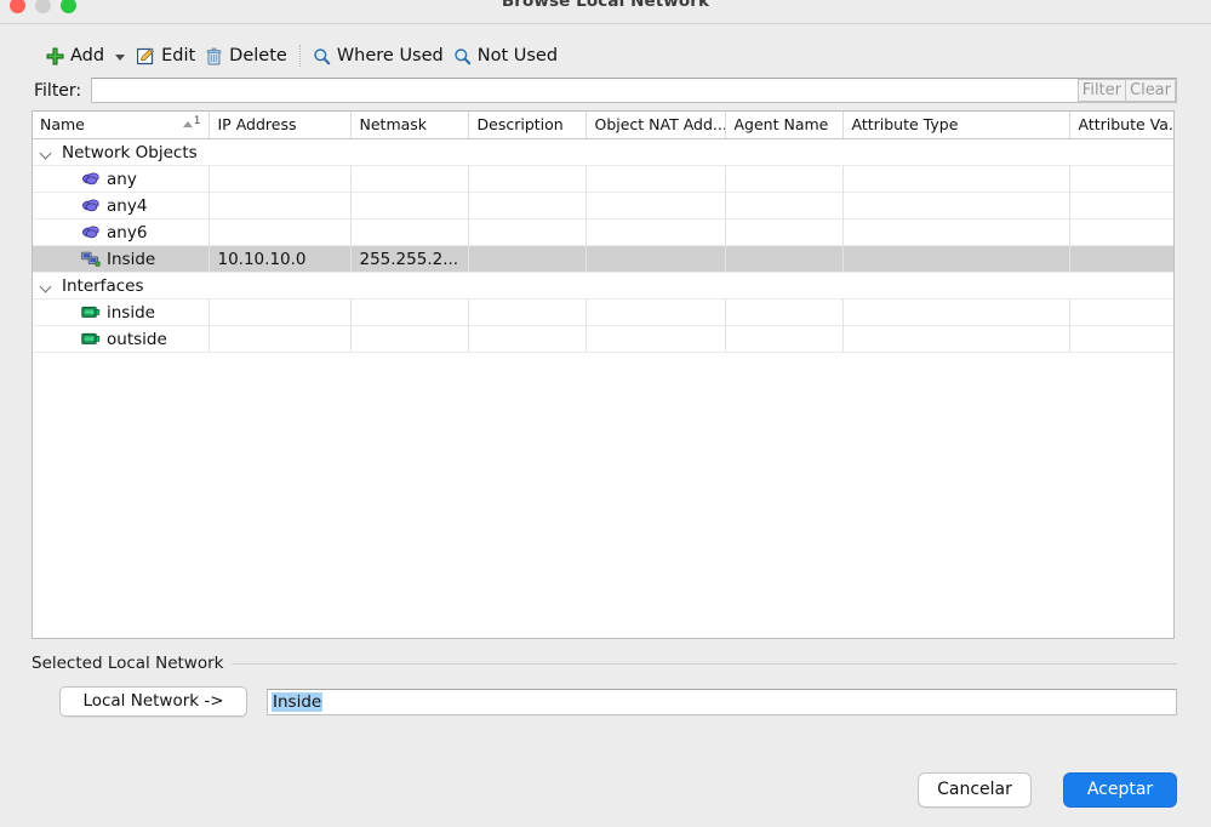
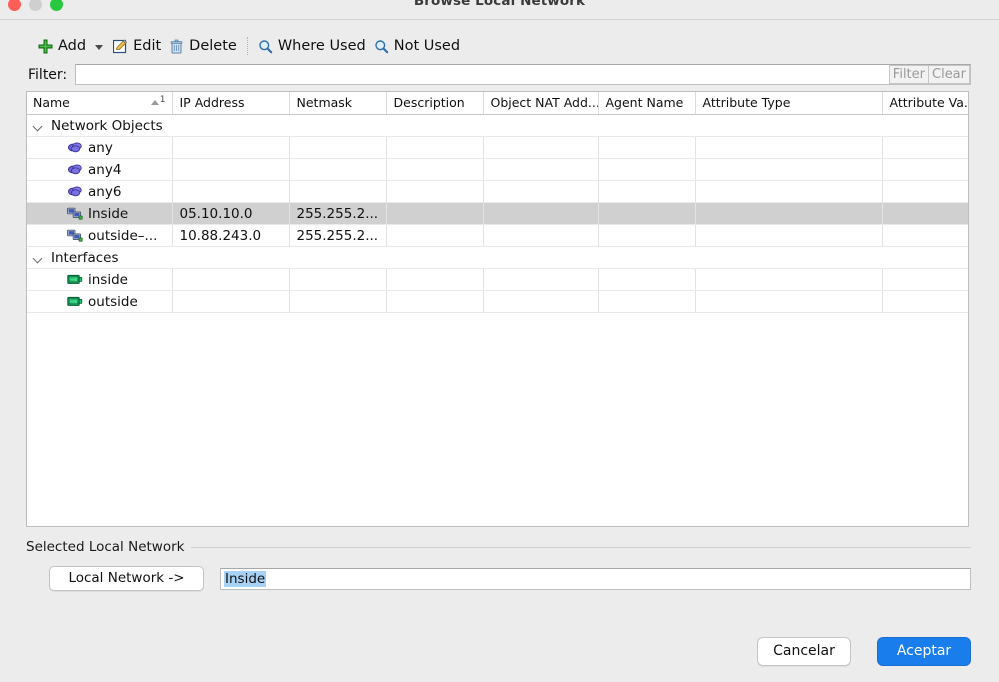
  Browse Local Network
  Add
  Edit
  Delete
  Where Used
  Not Used
  Filter:
  Filter
  Clear
  Name 1	IP Address	Netmask	Description	Object NAT Add..	Agent Name	Attribute Type	Attribute Va.
  Network Objects
  any
  any4
  any6
- Inside	10.10.10.0	255.255.2...
+ Inside	05.10.10.0	255.255.2...
+ outside–...	10.88.243.0	255.255.2...
  Interfaces
  Selected Local Network
  Local Network ->
  Inside
  Cancelar
  Aceptar
